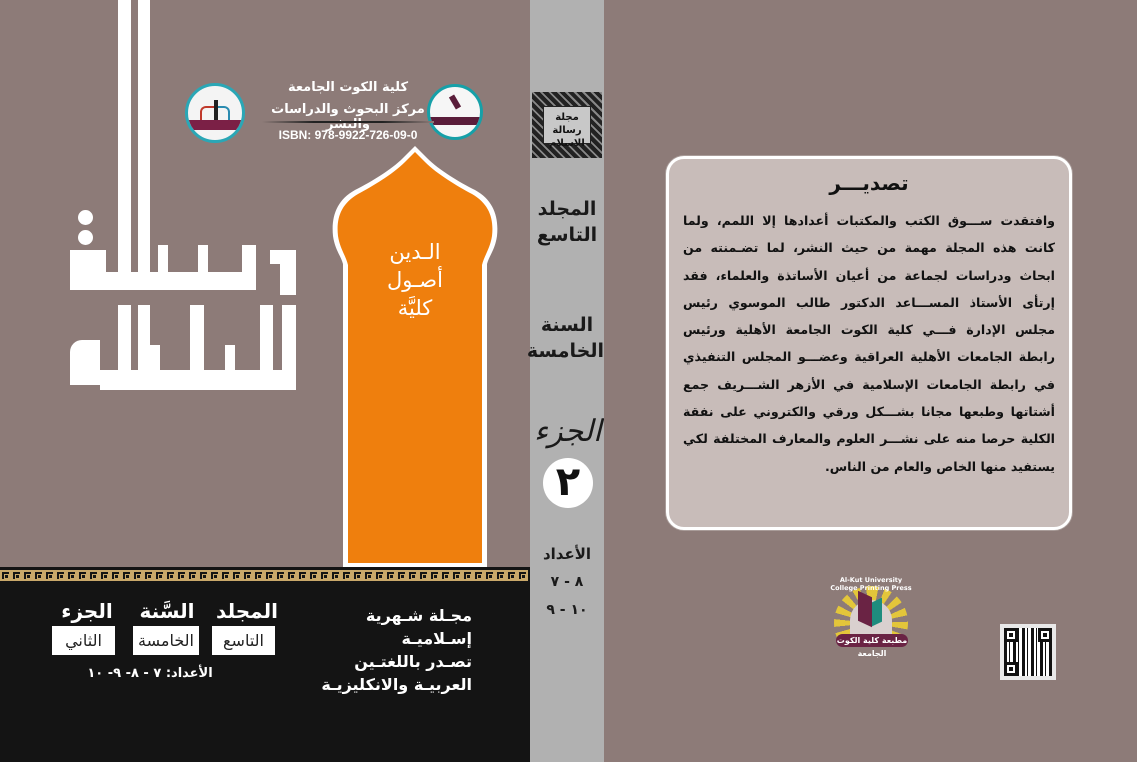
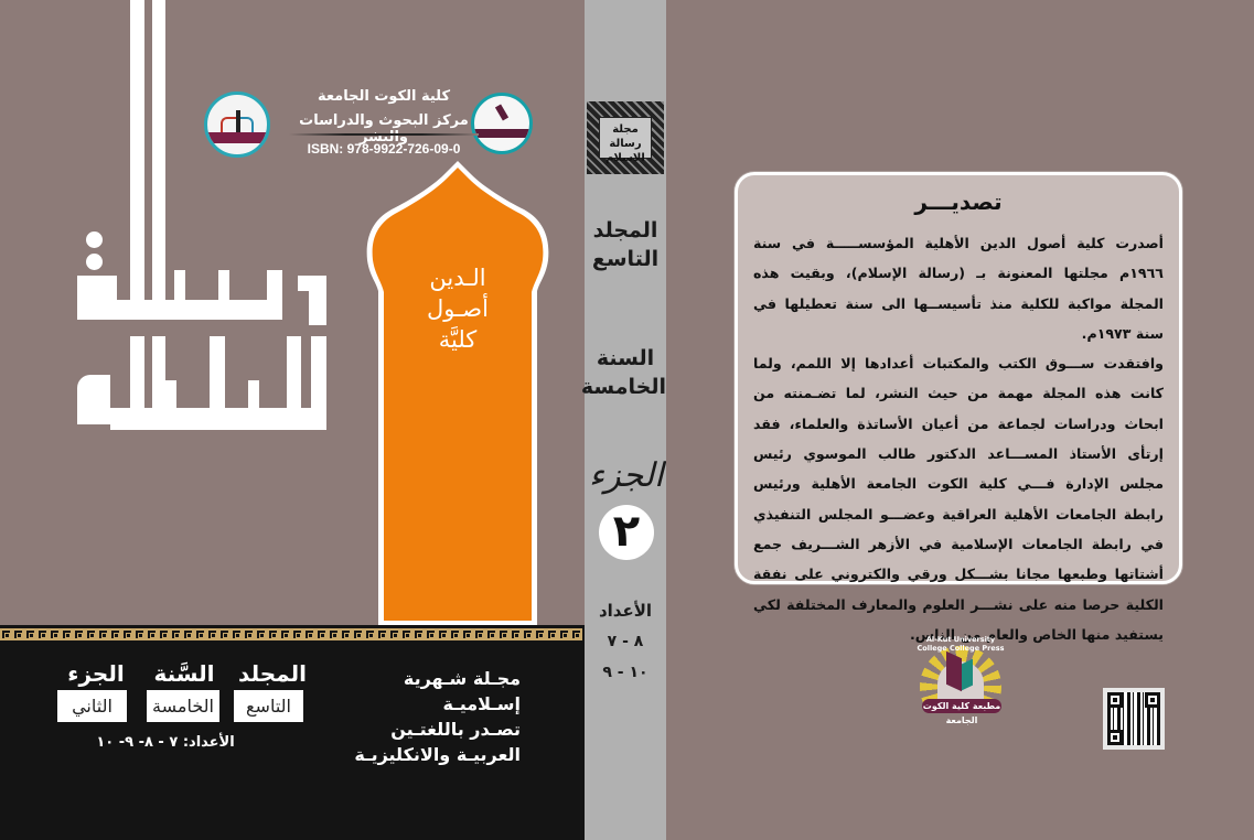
  كلية الكوت الجامعة
  مركز البحوث والدراسات والنشر
  ISBN: 978-9922-726-09-0
  الـدين
  أصـول
  كليَّة
  المجلد
  السَّنة
  الجزء
  التاسع
  الخامسة
  الثاني
  الأعداد: ٧ - ٨- ٩- ١٠
  مجـلة شـهرية
  إسـلاميـة
  تصـدر باللغتـين
  العربيـة والانكليزيـة
  مجلة
  رسالة الاسلام
  المجلد
  التاسع
  السنة
  الخامسة
  الجزء
  الأعداد
  ٨ - ٧
  ١٠ - ٩
  ٢
  تصديـــر
+ أصدرت كلية أصول الدين الأهلية المؤسســـــة في سنة ١٩٦٦م مجلتها المعنونة بـ (رسالة الإسلام)، وبقيت هذه المجلة مواكبة للكلية منذ تأسيســها الى سنة تعطيلها في سنة ١٩٧٣م.
  وافتقدت ســـوق الكتب والمكتبات أعدادها إلا اللمم، ولما كانت هذه المجلة مهمة من حيث النشر، لما تضـمنته من ابحاث ودراسات لجماعة من أعيان الأساتذة والعلماء، فقد إرتأى الأستاذ المســـاعد الدكتور طالب الموسوي رئيس مجلس الإدارة فـــي كلية الكوت الجامعة الأهلية ورئيس رابطة الجامعات الأهلية العراقية وعضـــو المجلس التنفيذي في رابطة الجامعات الإسلامية في الأزهر الشـــريف جمع أشتاتها وطبعها مجانا بشـــكل ورقي والكتروني على نفقة الكلية حرصا منه على نشـــر العلوم والمعارف المختلفة لكي يستفيد منها الخاص والعام من الناس.
- Al-Kut University College Printing Press
+ Al-Kut University College College Press
  مطبعة كلية الكوت الجامعة
